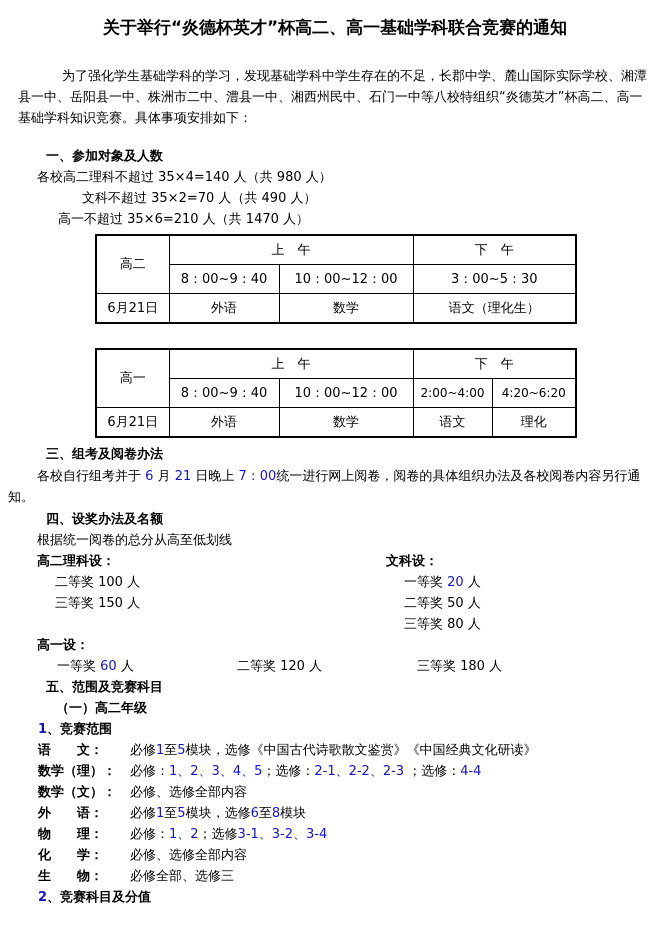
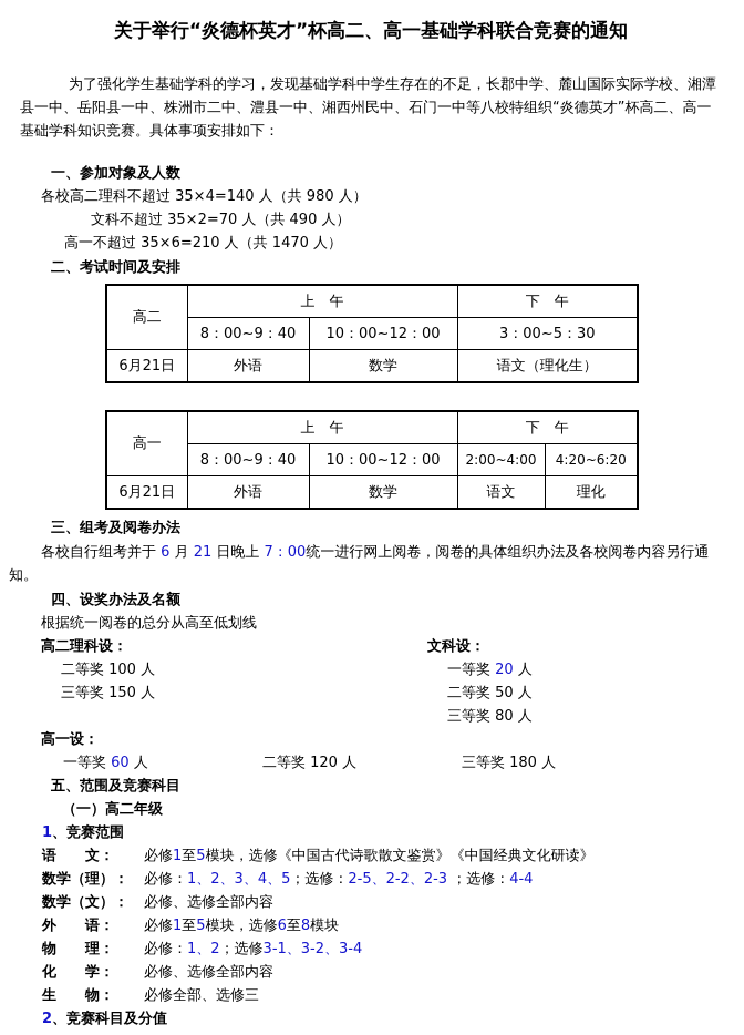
  关于举行“炎德杯英才”杯高二、高一基础学科联合竞赛的通知
  为了强化学生基础学科的学习，发现基础学科中学生存在的不足，长郡中学、麓山国际实际学校、湘潭县一中、岳阳县一中、株洲市二中、澧县一中、湘西州民中、石门一中等八校特组织“炎德英才”杯高二、高一基础学科知识竞赛。具体事项安排如下：
  一、参加对象及人数
  各校高二理科不超过 35×4=140 人（共 980 人）
  文科不超过 35×2=70 人（共 490 人）
  高一不超过 35×6=210 人（共 1470 人）
+ 二、考试时间及安排
  高二	上 午	下 午
  8：00~9：40	10：00~12：00	3：00~5：30
  6月21日	外语	数学	语文（理化生）
  高一	上 午	下 午
  8：00~9：40	10：00~12：00	2:00~4:00	4:20~6:20
  6月21日	外语	数学	语文	理化
  三、组考及阅卷办法
  各校自行组考并于 6 月 21 日晚上 7：00统一进行网上阅卷，阅卷的具体组织办法及各校阅卷内容另行通知。
  四、设奖办法及名额
  根据统一阅卷的总分从高至低划线
  高二理科设：
  二等奖 100 人
  三等奖 150 人
  文科设：
  一等奖 20 人
  二等奖 50 人
  三等奖 80 人
  高一设：
  一等奖 60 人
  二等奖 120 人
  三等奖 180 人
  五、范围及竞赛科目
  （一）高二年级
  1、竞赛范围
  语 文： 必修1至5模块，选修《中国古代诗歌散文鉴赏》《中国经典文化研读》
- 数学（理）： 必修：1、2、3、4、5；选修：2-1、2-2、2-3 ；选修：4-4
+ 数学（理）： 必修：1、2、3、4、5；选修：2-5、2-2、2-3 ；选修：4-4
  数学（文）： 必修、选修全部内容
  外 语： 必修1至5模块，选修6至8模块
  物 理： 必修：1、2；选修3-1、3-2、3-4
  化 学： 必修、选修全部内容
  生 物： 必修全部、选修三
  2、竞赛科目及分值
